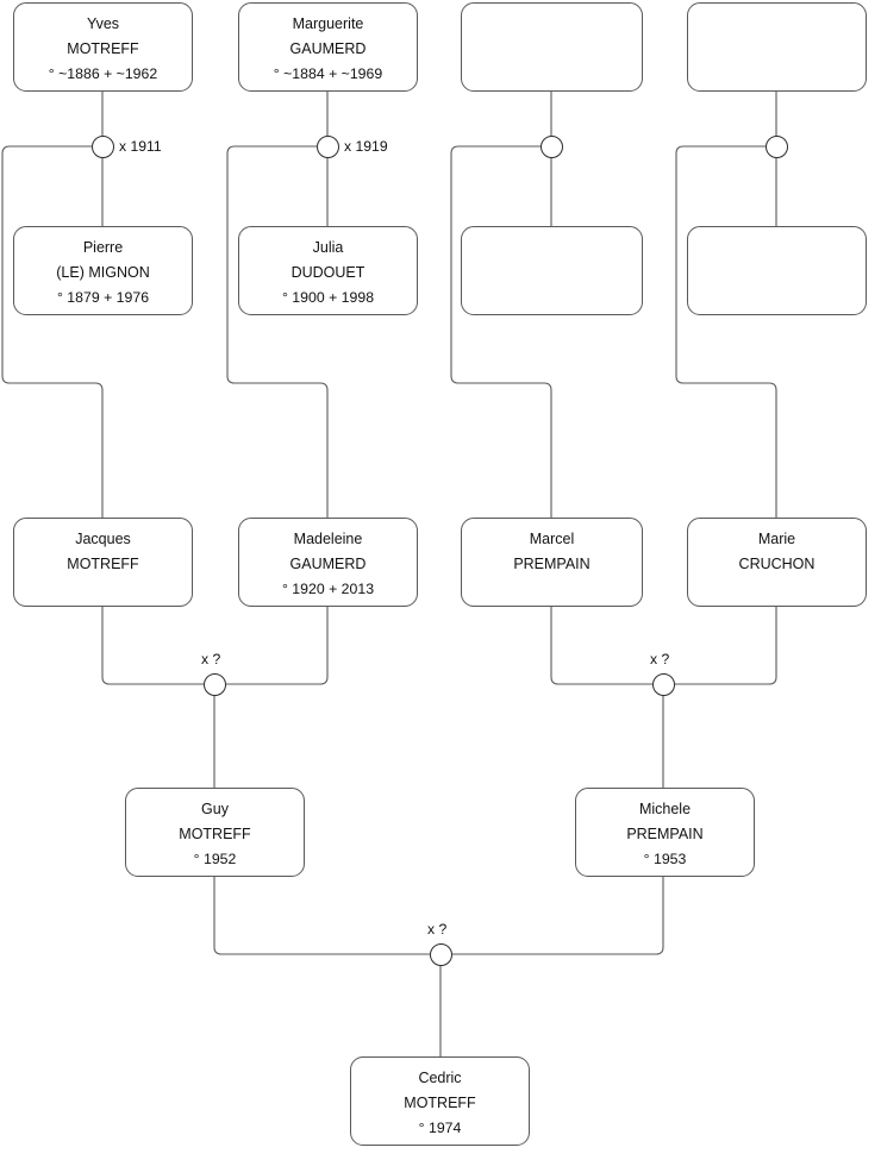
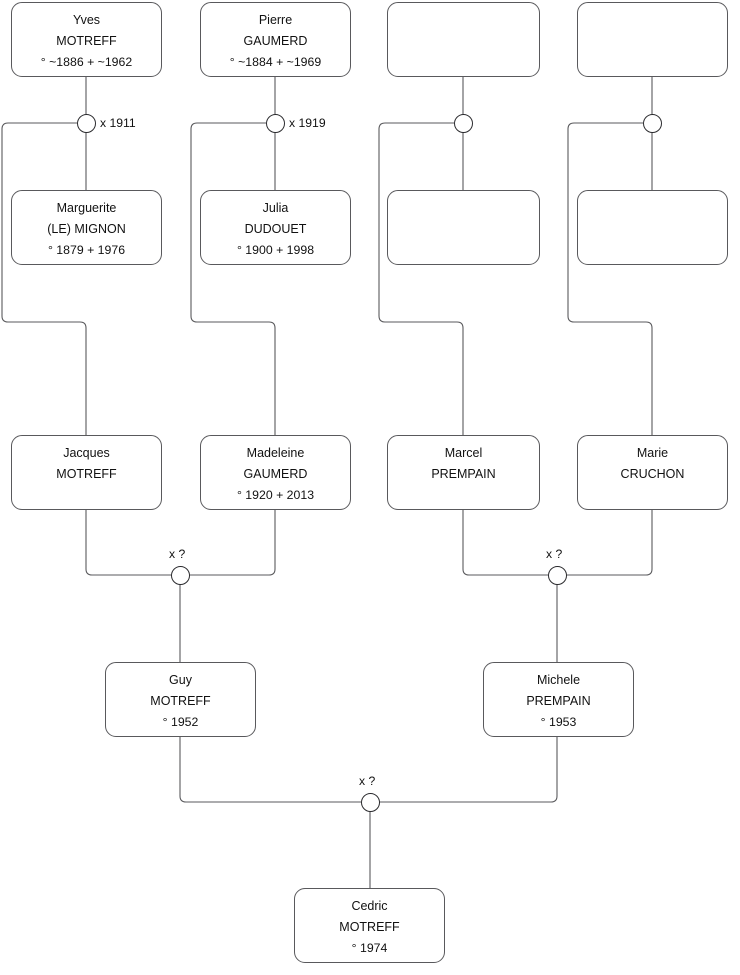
  Yves
  MOTREFF
  ° ~1886 + ~1962
- Marguerite
+ Pierre
  GAUMERD
  ° ~1884 + ~1969
- Pierre
+ Marguerite
  (LE) MIGNON
  ° 1879 + 1976
  Julia
  DUDOUET
  ° 1900 + 1998
  Jacques
  MOTREFF
  Madeleine
  GAUMERD
  ° 1920 + 2013
  Marcel
  PREMPAIN
  Marie
  CRUCHON
  Guy
  MOTREFF
  ° 1952
  Michele
  PREMPAIN
  ° 1953
  Cedric
  MOTREFF
  ° 1974
  x 1911
  x 1919
  x ?
  x ?
  x ?
